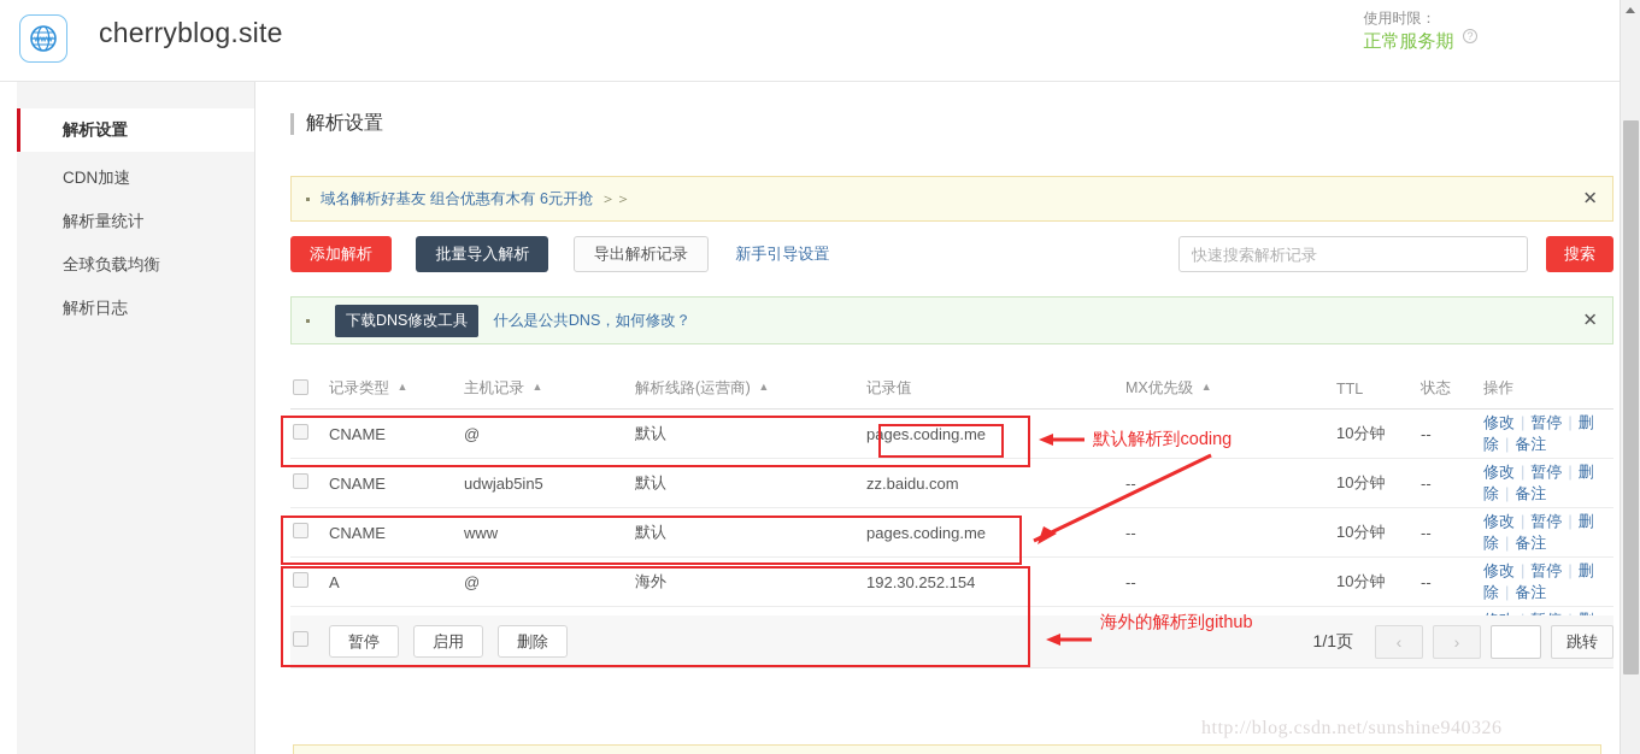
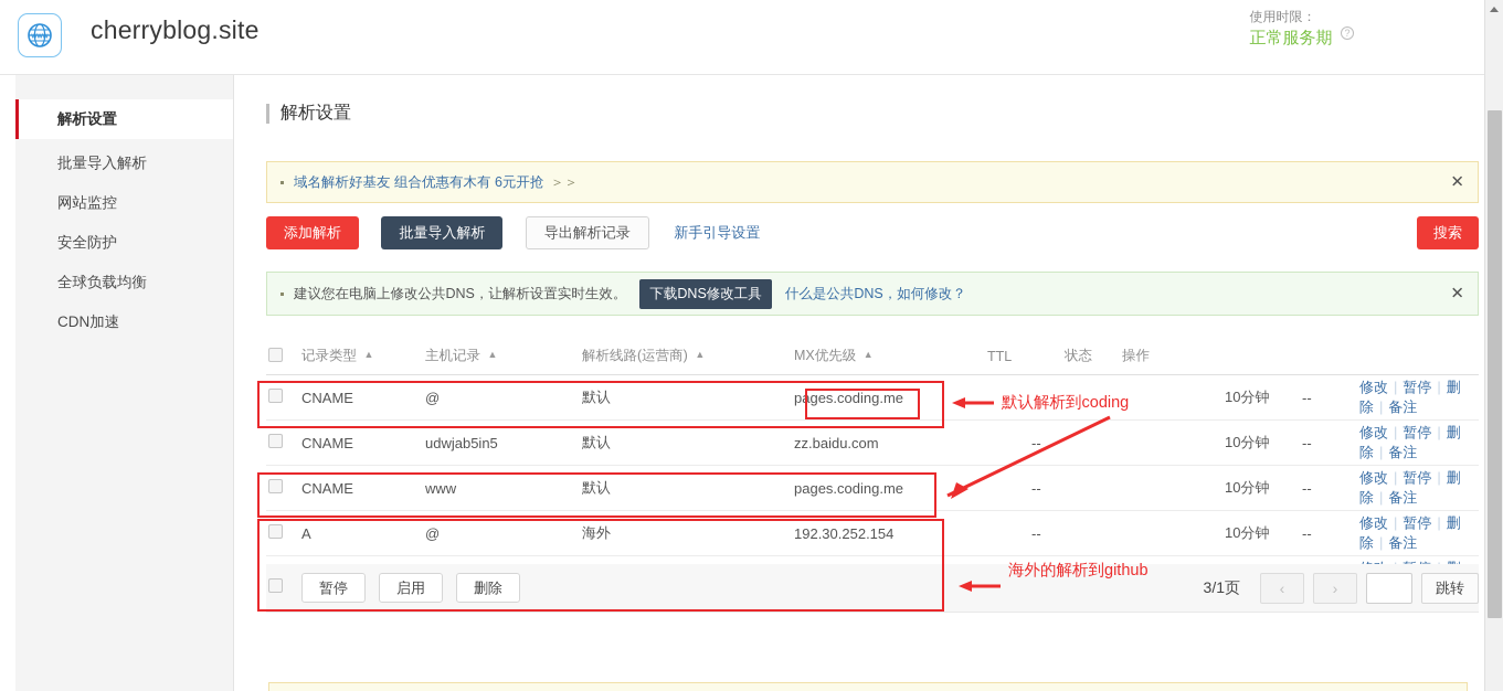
  cherryblog.site
  使用时限：
  正常服务期 ?
  解析设置
+ 批量导入解析
+ 网站监控
+ 安全防护
- CDN加速
+ 全球负载均衡
- 解析量统计
- 全球负载均衡
+ CDN加速
- 解析日志
  解析设置
  域名解析好基友 组合优惠有木有 6元开抢
  ＞＞
  ✕
  添加解析 批量导入解析 导出解析记录 新手引导设置
- 快速搜索解析记录
  搜索
+ 建议您在电脑上修改公共DNS，让解析设置实时生效。
  下载DNS修改工具
  什么是公共DNS，如何修改？
  ✕
  记录类型 ▲
  主机记录 ▲
  解析线路(运营商) ▲
- 记录值
  MX优先级 ▲
  TTL
  状态
  操作
  CNAME
  @
  默认
  pages.coding.me
  10分钟
  --
  修改 | 暂停 | 删除 | 备注
  CNAME
  udwjab5in5
  默认
  zz.baidu.com
  --
  10分钟
  --
  修改 | 暂停 | 删除 | 备注
  CNAME
  www
  默认
  pages.coding.me
  --
  10分钟
  --
  修改 | 暂停 | 删除 | 备注
  A
  @
  海外
  192.30.252.154
  --
  10分钟
  --
  修改 | 暂停 | 删除 | 备注
  暂停
  启用
  删除
- 1/1页
+ 3/1页
  ‹
  ›
  跳转
  默认解析到coding
  海外的解析到github
- http://blog.csdn.net/sunshine940326
